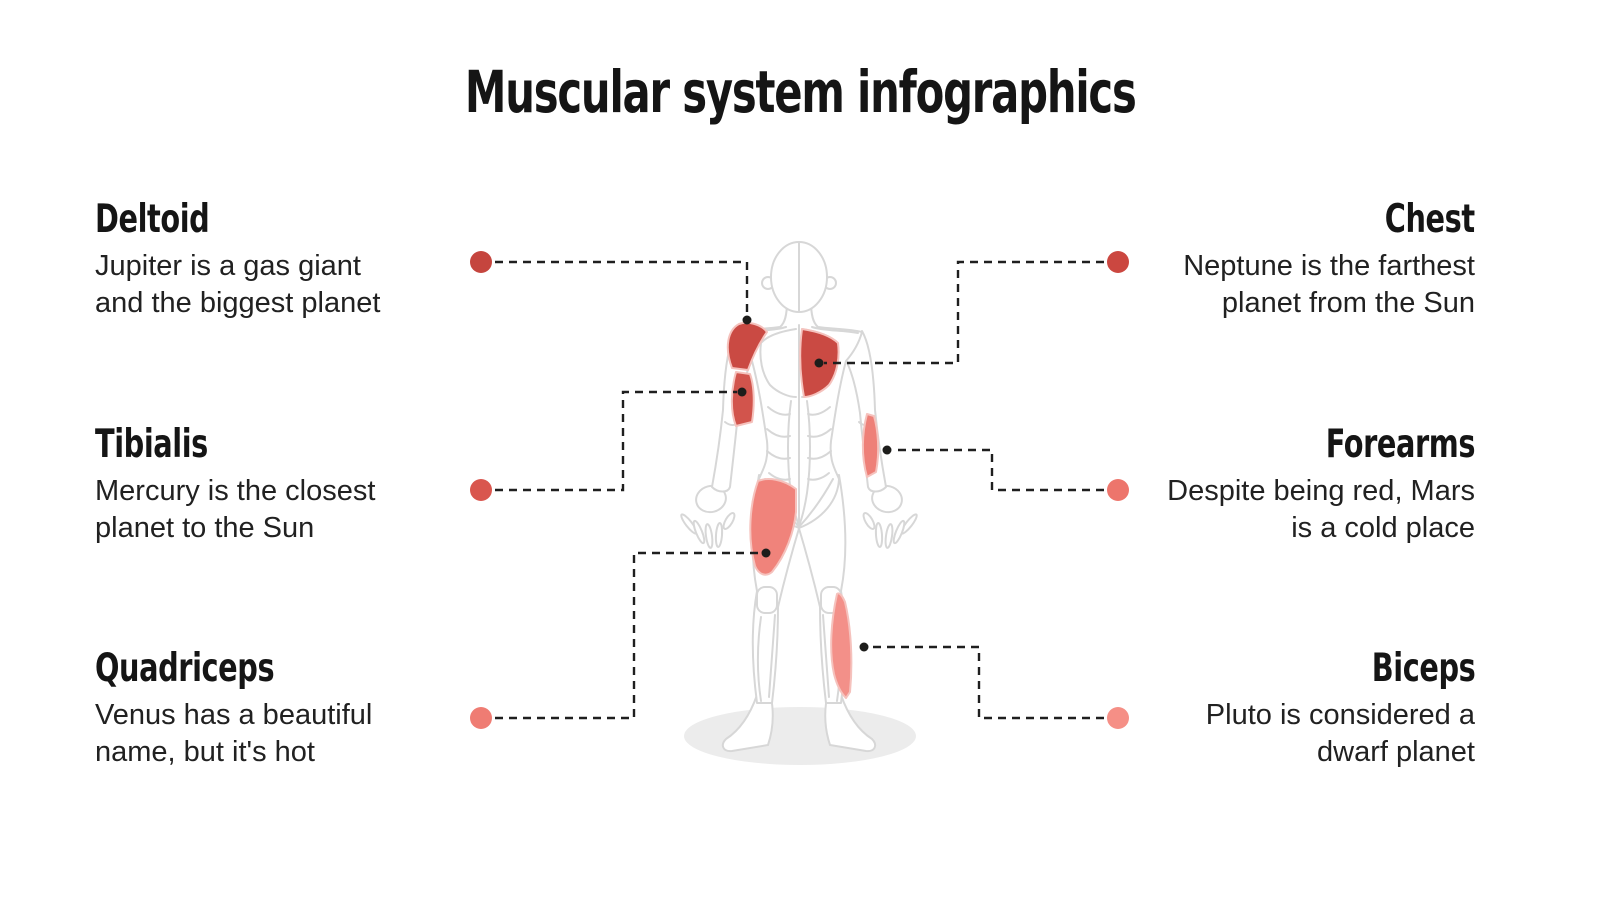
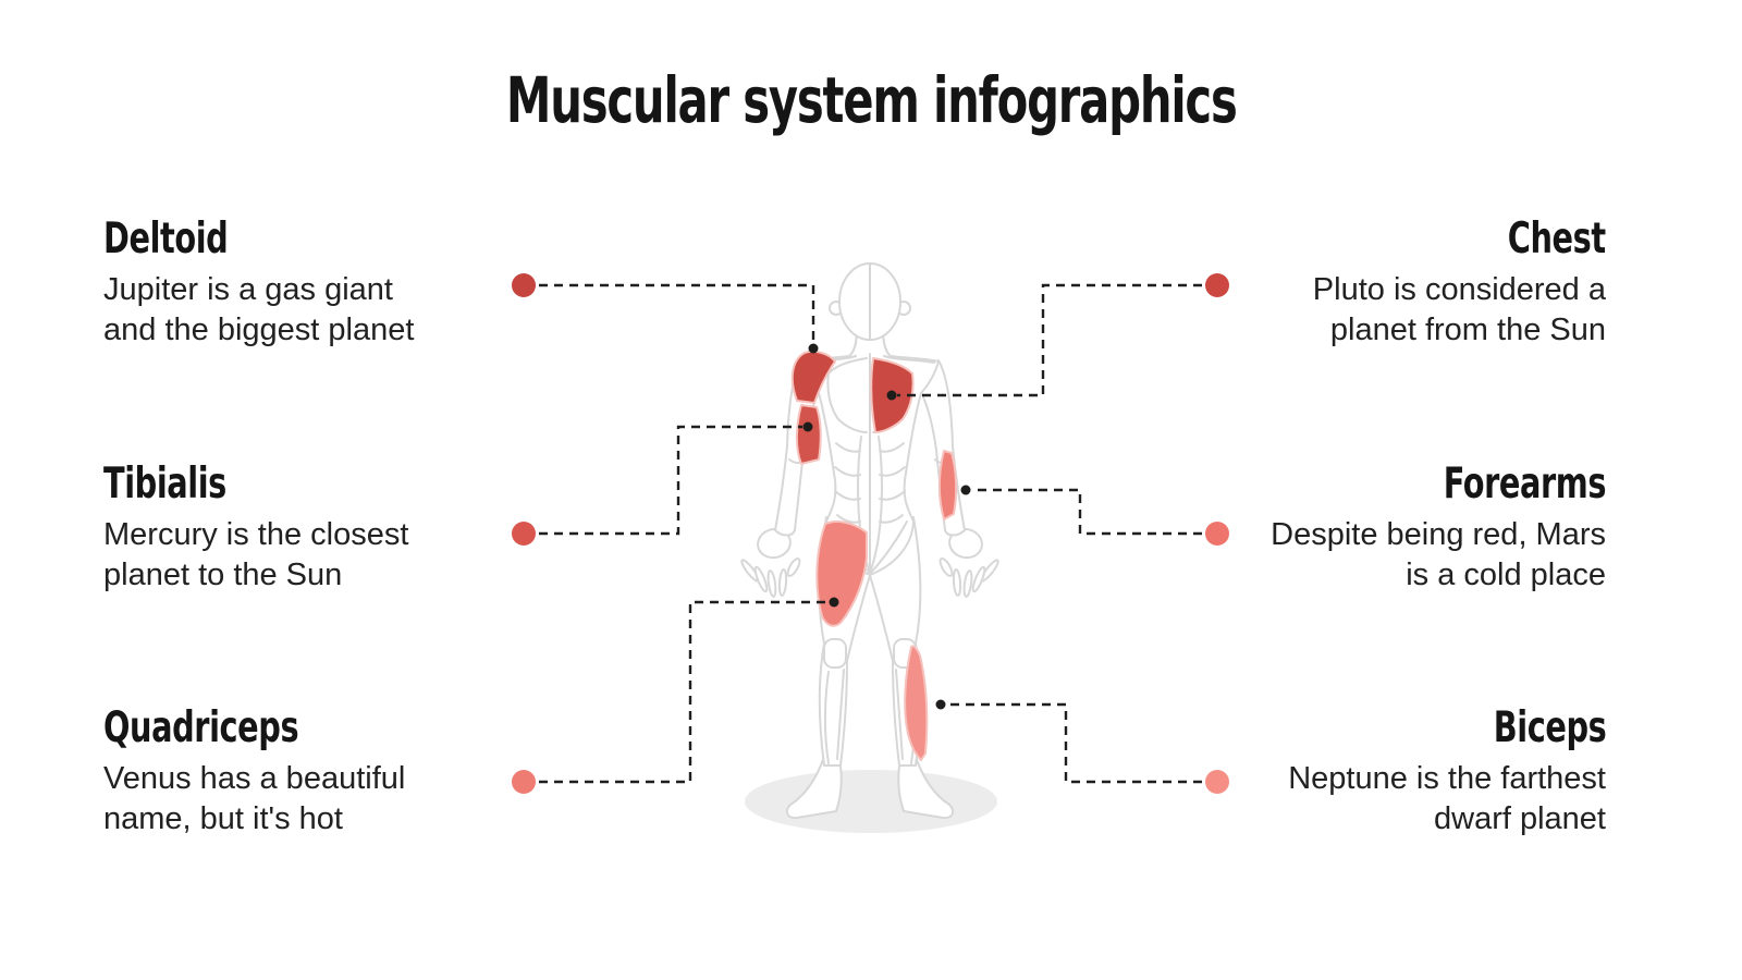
  Muscular system infographics
  Deltoid
  Jupiter is a gas giant
  and the biggest planet
  Tibialis
  Mercury is the closest
  planet to the Sun
  Quadriceps
  Venus has a beautiful
  name, but it's hot
  Chest
- Neptune is the farthest
+ Pluto is considered a
  planet from the Sun
  Forearms
  Despite being red, Mars
  is a cold place
  Biceps
- Pluto is considered a
+ Neptune is the farthest
  dwarf planet
